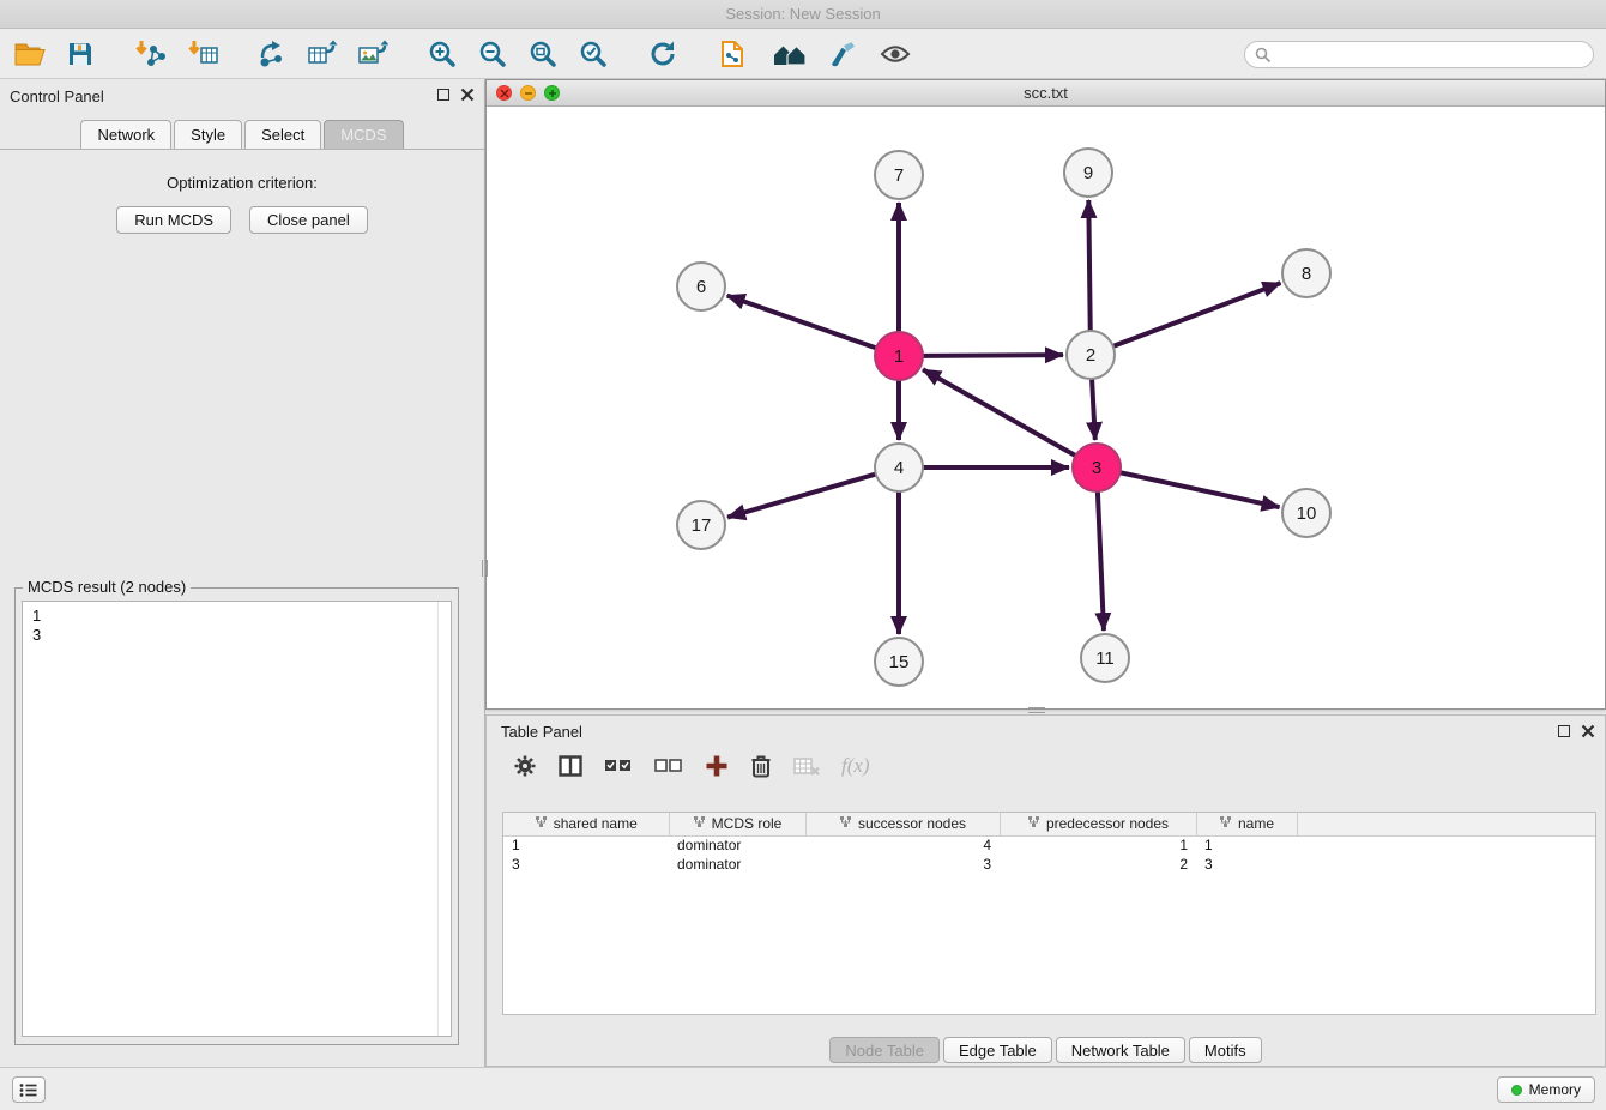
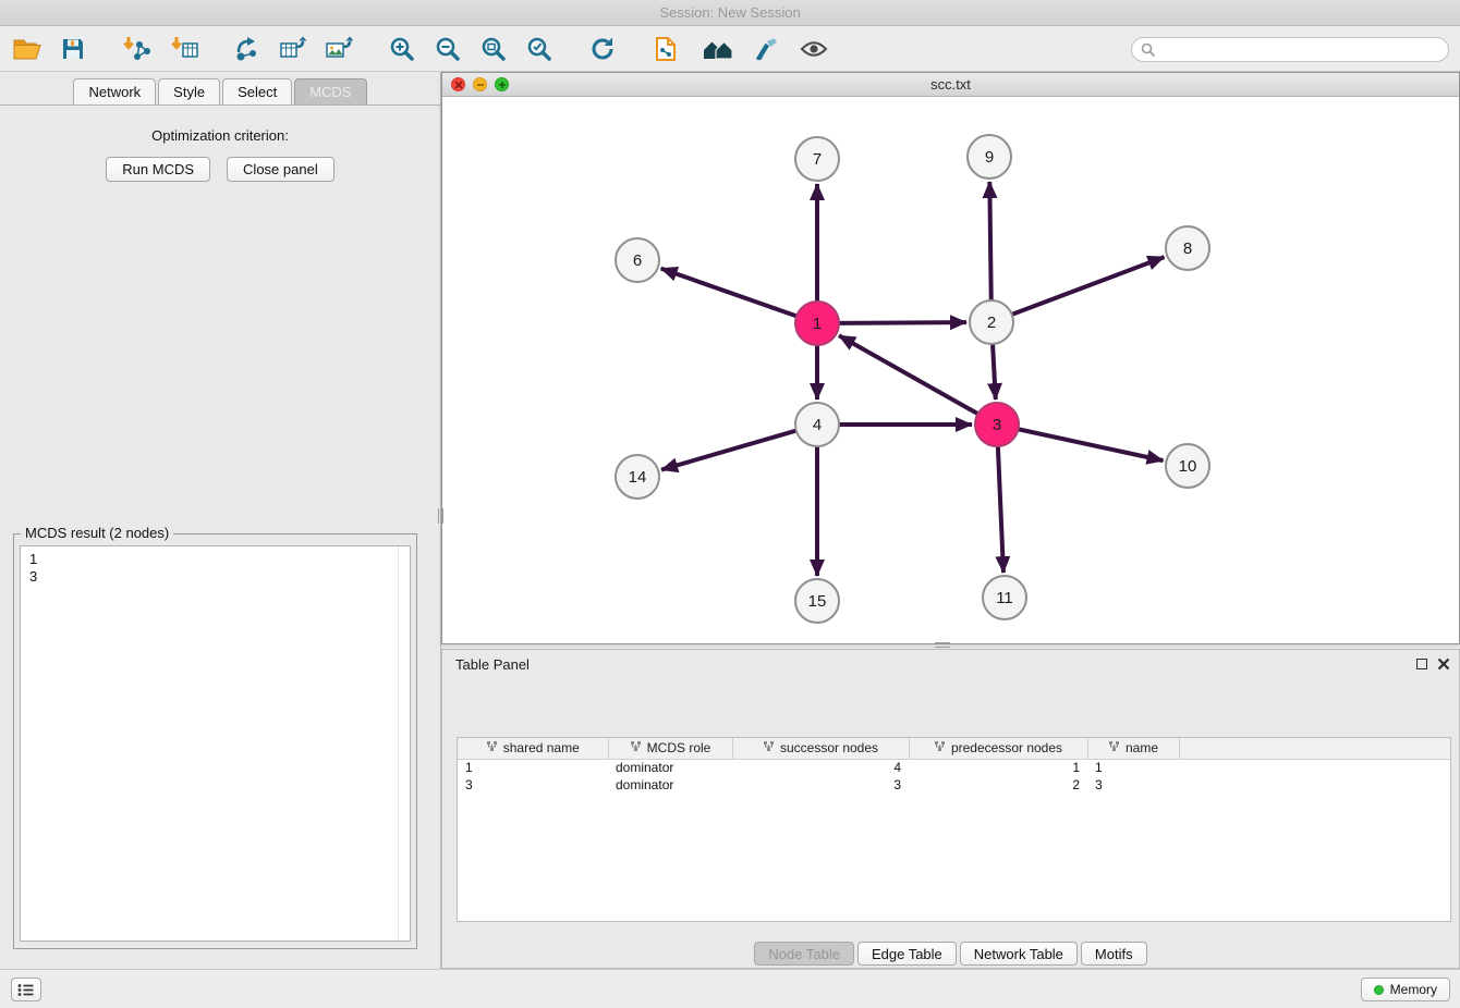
  Session: New Session
- Control Panel
  Network
  Style
  Select
  MCDS
  Optimization criterion:
  Run MCDS
  Close panel
  MCDS result (2 nodes)
  1
  3
  scc.txt
  7
  9
  6
  8
  1
  2
  4
  3
- 17
+ 14
  10
  15
  11
  Table Panel
- f(x)
  shared name	MCDS role	successor nodes	predecessor nodes	name
  1	dominator	4	1	1
  3	dominator	3	2	3
  Node Table
  Edge Table
  Network Table
  Motifs
  Memory
